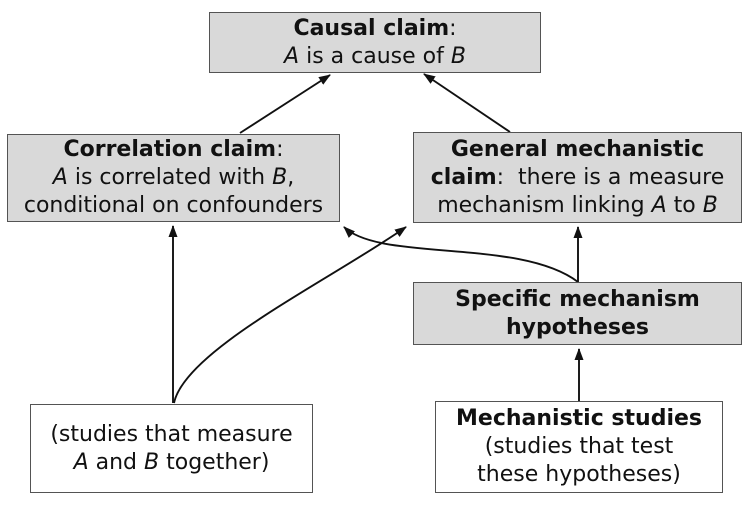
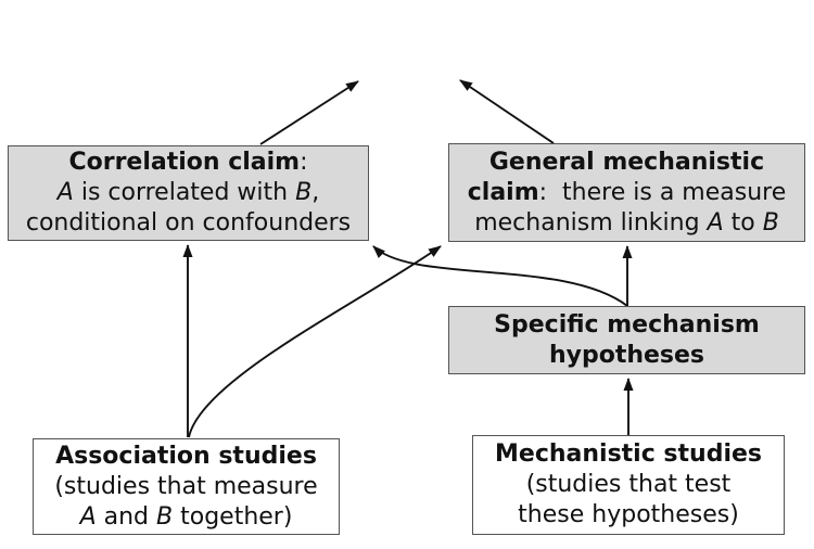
- Causal claim:
- A is a cause of B
  Correlation claim:
  A is correlated with B,
  conditional on confounders
  General mechanistic
  claim: there is a measure
  mechanism linking A to B
  Specific mechanism
  hypotheses
+ Association studies
  (studies that measure
  A and B together)
  Mechanistic studies
  (studies that test
  these hypotheses)
